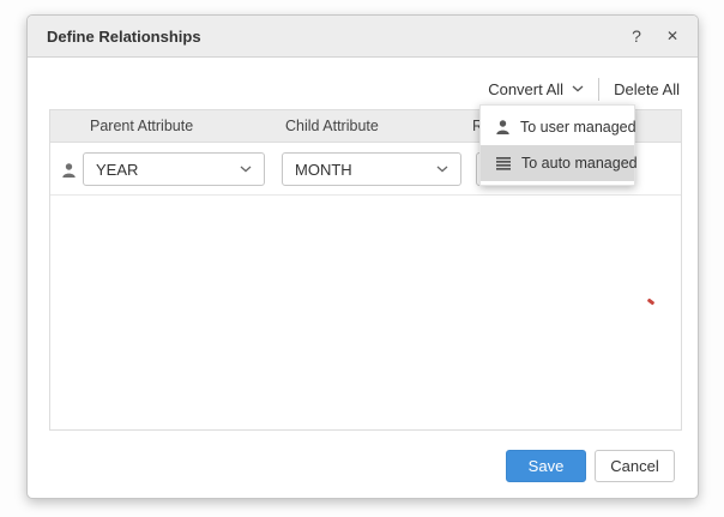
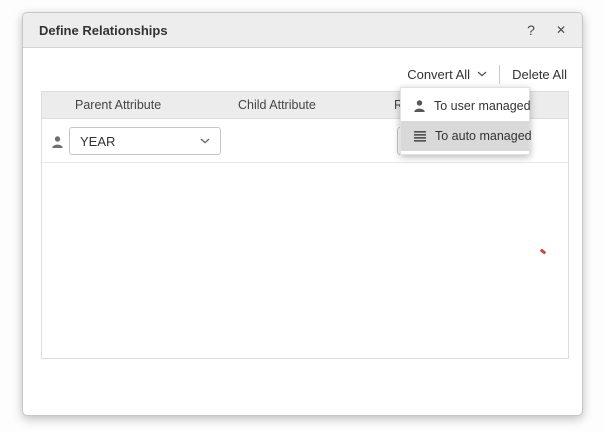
  Define Relationships
  ?
  ✕
  Convert All
  Delete All
  Parent Attribute
  Child Attribute
  YEAR
- MONTH
- Save
- Cancel
  To user managed
  To auto managed
